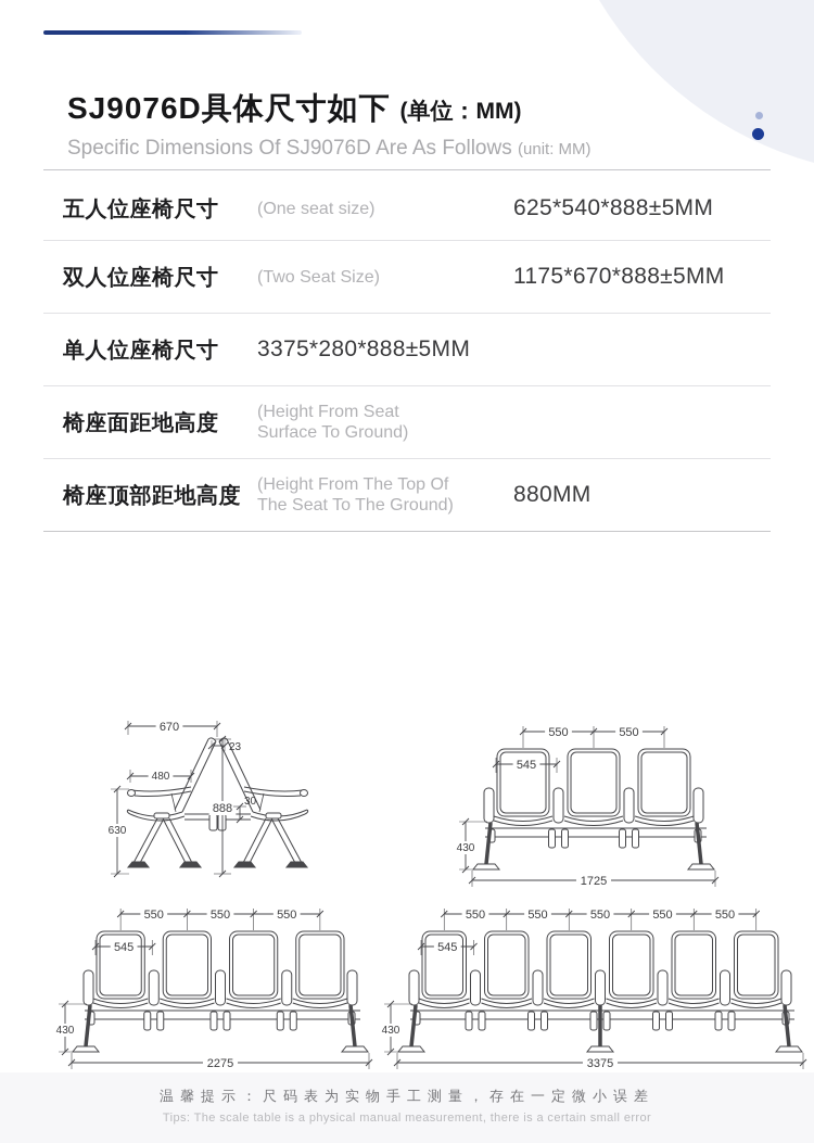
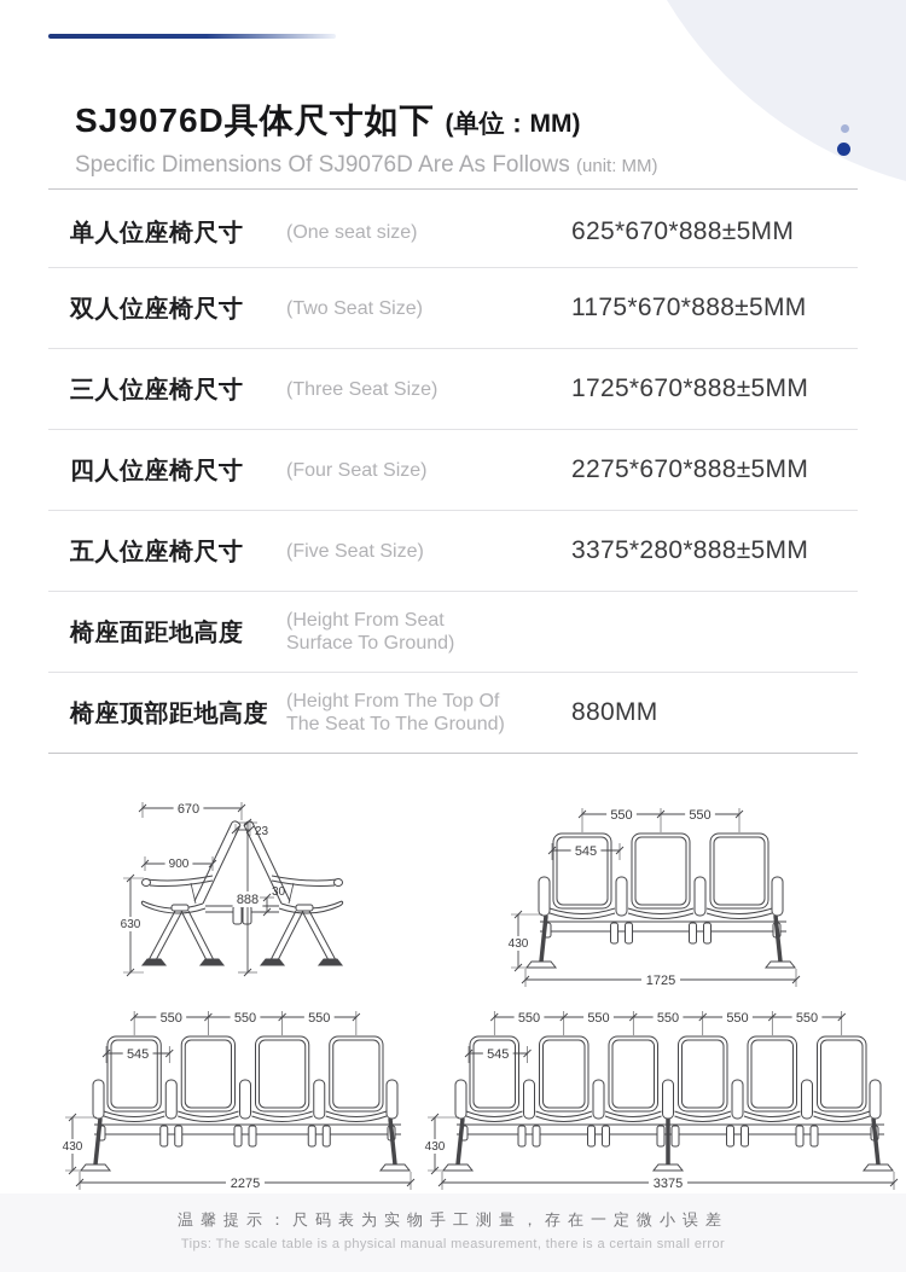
  SJ9076D具体尺寸如下 (单位：MM)
  Specific Dimensions Of SJ9076D Are As Follows (unit: MM)
- 五人位座椅尺寸
+ 单人位座椅尺寸
  (One seat size)
- 625*540*888±5MM
+ 625*670*888±5MM
  双人位座椅尺寸
  (Two Seat Size)
  1175*670*888±5MM
+ 三人位座椅尺寸
+ (Three Seat Size)
+ 1725*670*888±5MM
+ 四人位座椅尺寸
+ (Four Seat Size)
+ 2275*670*888±5MM
- 单人位座椅尺寸
+ 五人位座椅尺寸
+ (Five Seat Size)
  3375*280*888±5MM
  椅座面距地高度
  (Height From Seat
  Surface To Ground)
  椅座顶部距地高度
  (Height From The Top Of
  The Seat To The Ground)
  880MM
  670
  23
- 480
+ 900
  888
  30
  630
  550
  550
  545
  430
  1725
  550
  550
  550
  545
  430
  2275
  550
  550
  550
  550
  550
  545
  430
  3375
  温馨提示：尺码表为实物手工测量，存在一定微小误差
  Tips: The scale table is a physical manual measurement, there is a certain small error
